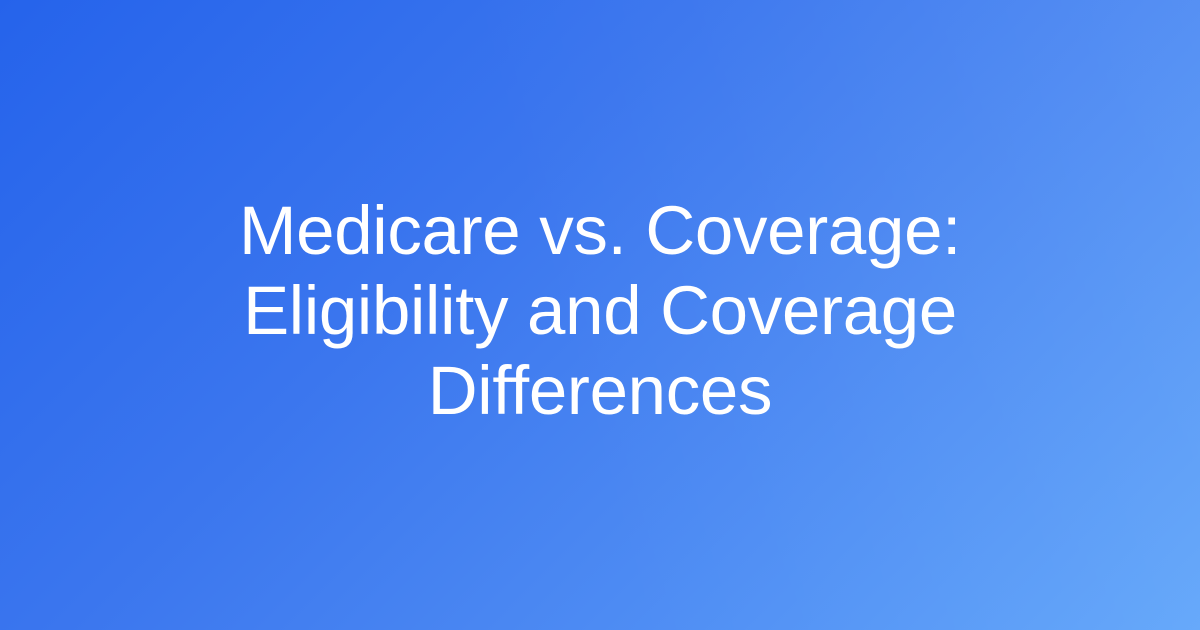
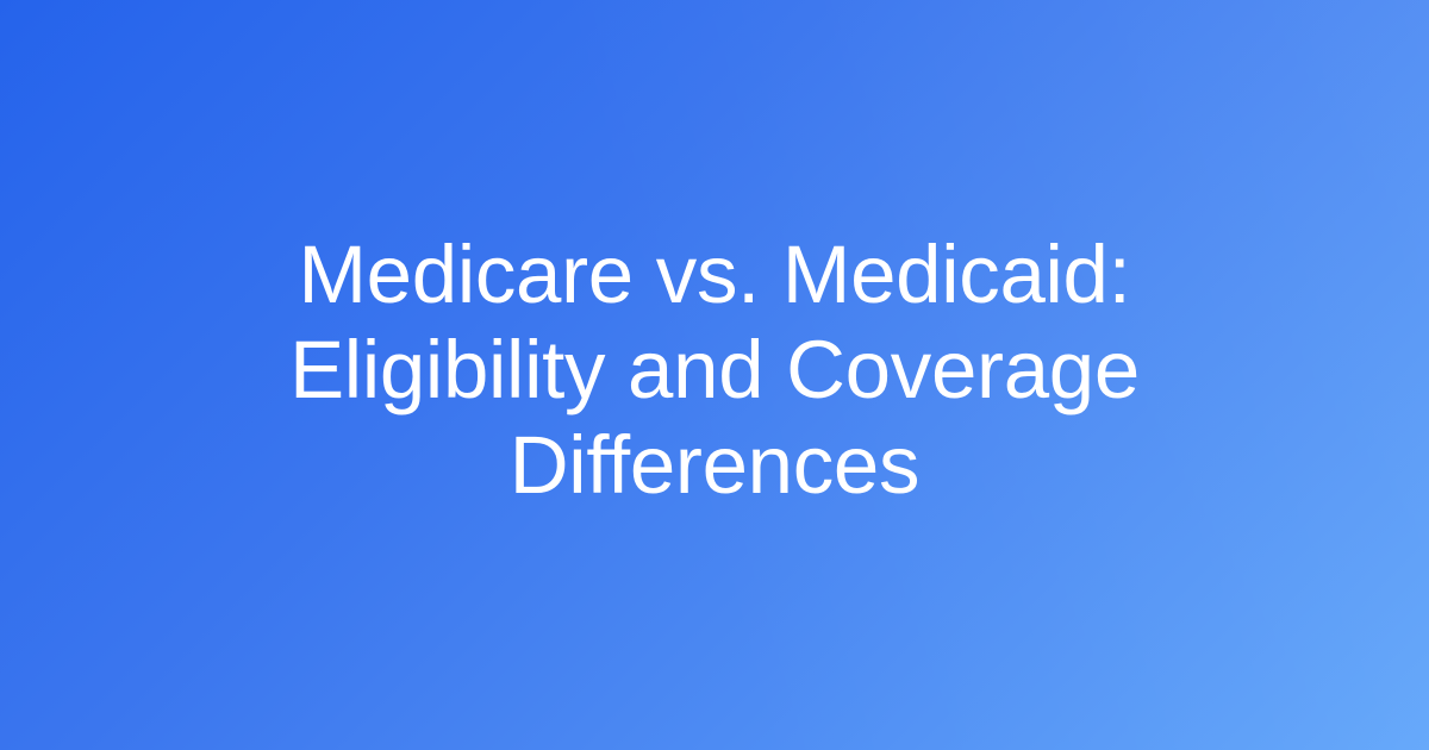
- Medicare vs. Coverage: Eligibility and Coverage Differences
+ Medicare vs. Medicaid: Eligibility and Coverage Differences
